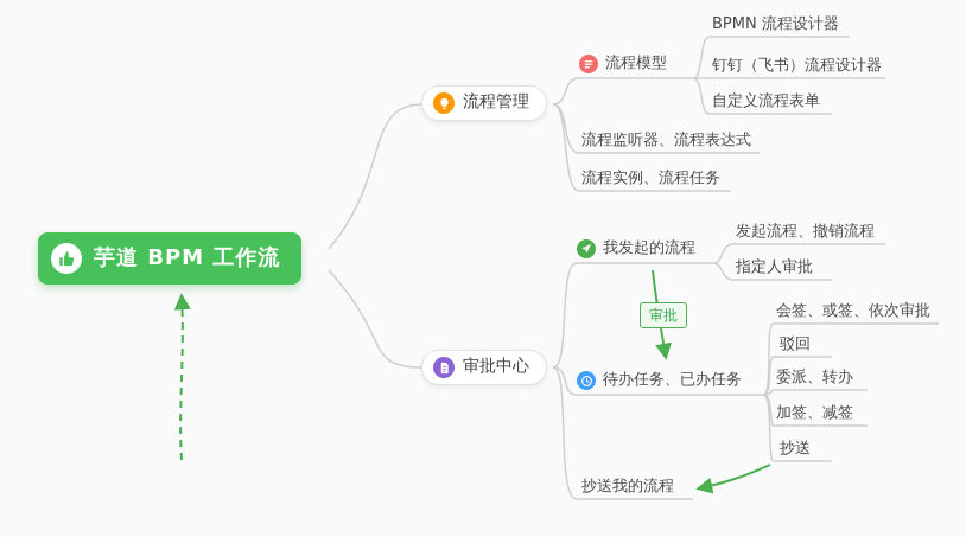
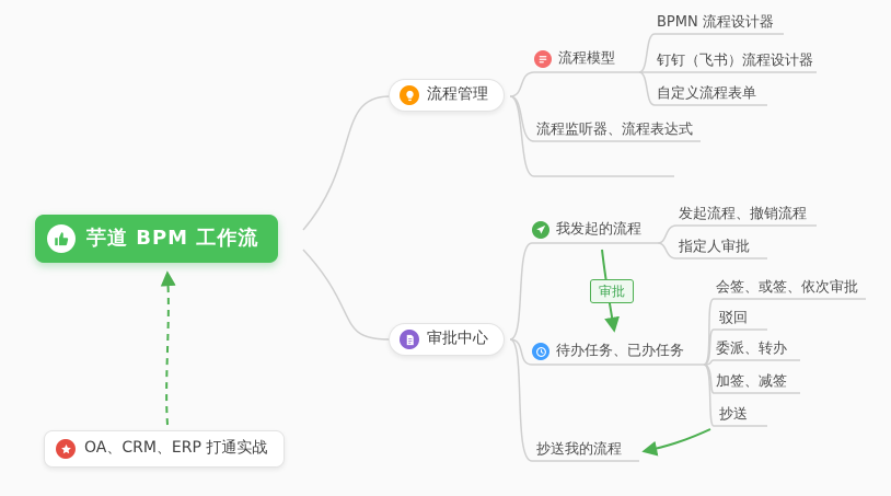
  芋道 BPM 工作流
  流程管理
  审批中心
  流程模型
  BPMN 流程设计器
  钉钉（飞书）流程设计器
  自定义流程表单
  流程监听器、流程表达式
- 流程实例、流程任务
  我发起的流程
  发起流程、撤销流程
  指定人审批
  待办任务、已办任务
  会签、或签、依次审批
  驳回
  委派、转办
  加签、减签
  抄送
  抄送我的流程
  审批
+ OA、CRM、ERP 打通实战
